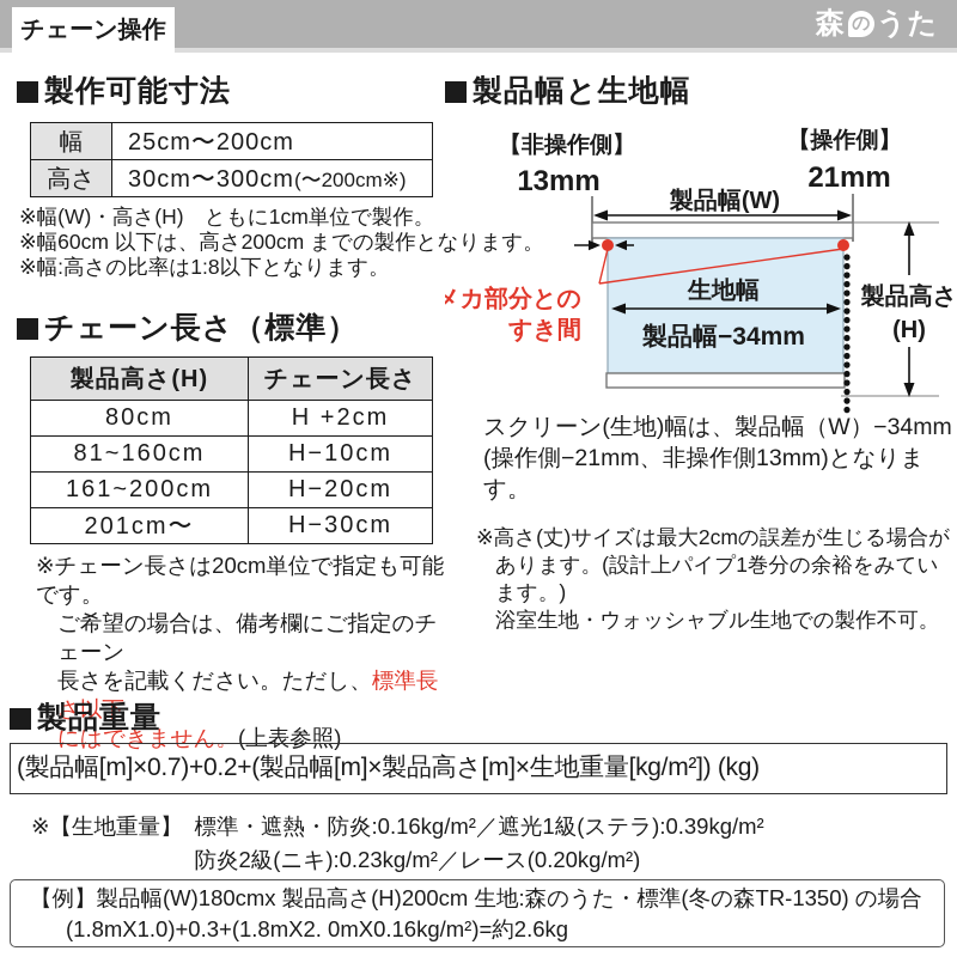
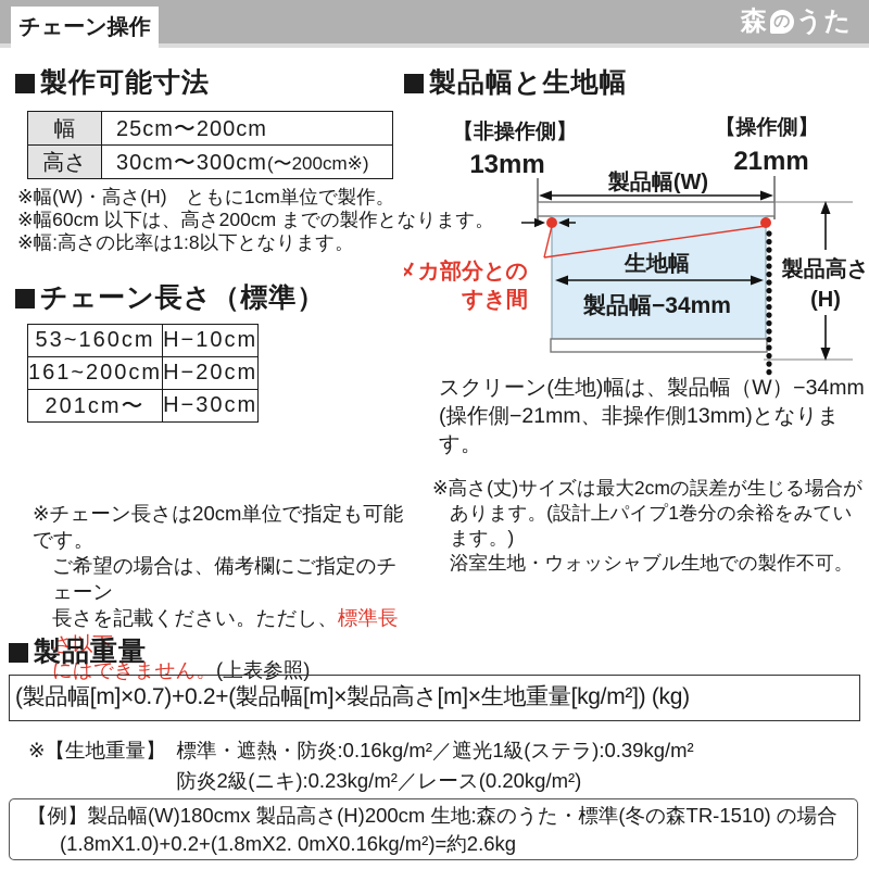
  チェーン操作
  森
  の
  うた
  製作可能寸法
  幅	25cm〜200cm
  高さ	30cm〜300cm(〜200cm※)
  ※幅(W)・高さ(H) ともに1cm単位で製作。
  ※幅60cm 以下は、高さ200cm までの製作となります。
  ※幅:高さの比率は1:8以下となります。
  チェーン長さ（標準）
- 製品高さ(H)	チェーン長さ
- 80cm	H +2cm
- 81~160cm	H−10cm
+ 53~160cm	H−10cm
  161~200cm	H−20cm
  201cm〜	H−30cm
  ※チェーン長さは20cm単位で指定も可能です。
  ご希望の場合は、備考欄にご指定のチェーン
  長さを記載ください。ただし、標準長さ以下
  にはできません。(上表参照)
  製品幅と生地幅
  【非操作側】
  13mm
  【操作側】
  21mm
  製品幅(W)
  生地幅
  製品幅−34mm
  製品高さ
  (H)
  メカ部分との
  すき間
  スクリーン(生地)幅は、製品幅（W）−34mm
  (操作側−21mm、非操作側13mm)となります。
  ※高さ(丈)サイズは最大2cmの誤差が生じる場合が
  あります。(設計上パイプ1巻分の余裕をみています。)
  浴室生地・ウォッシャブル生地での製作不可。
  製品重量
  (製品幅[m]×0.7)+0.2+(製品幅[m]×製品高さ[m]×生地重量[kg/m²]) (kg)
  ※【生地重量】
  標準・遮熱・防炎:0.16kg/m²／遮光1級(ステラ):0.39kg/m²
  防炎2級(ニキ):0.23kg/m²／レース(0.20kg/m²)
- 【例】製品幅(W)180cmx 製品高さ(H)200cm 生地:森のうた・標準(冬の森TR-1350) の場合
+ 【例】製品幅(W)180cmx 製品高さ(H)200cm 生地:森のうた・標準(冬の森TR-1510) の場合
- (1.8mX1.0)+0.3+(1.8mX2. 0mX0.16kg/m²)=約2.6kg
+ (1.8mX1.0)+0.2+(1.8mX2. 0mX0.16kg/m²)=約2.6kg
